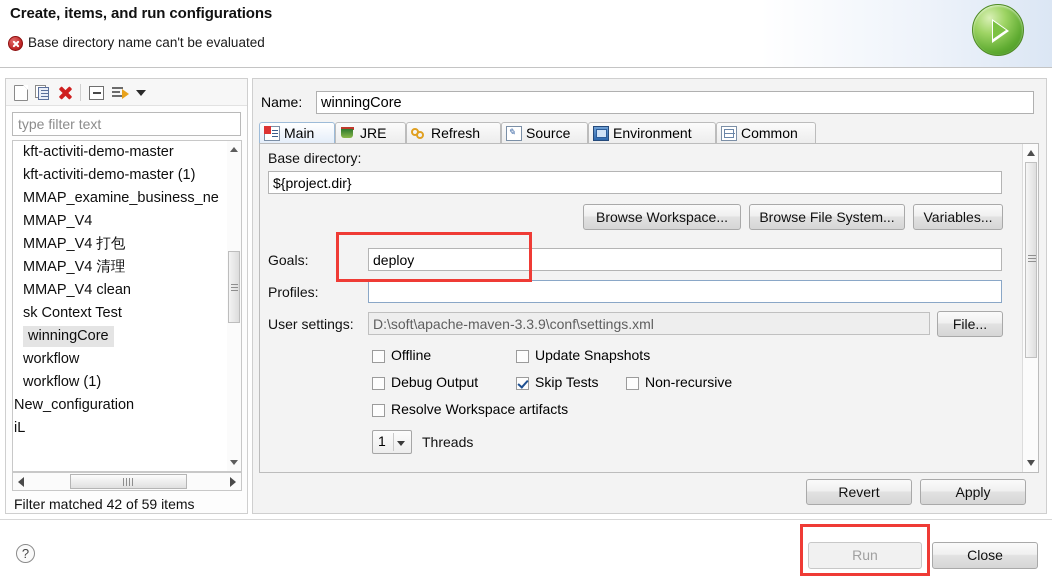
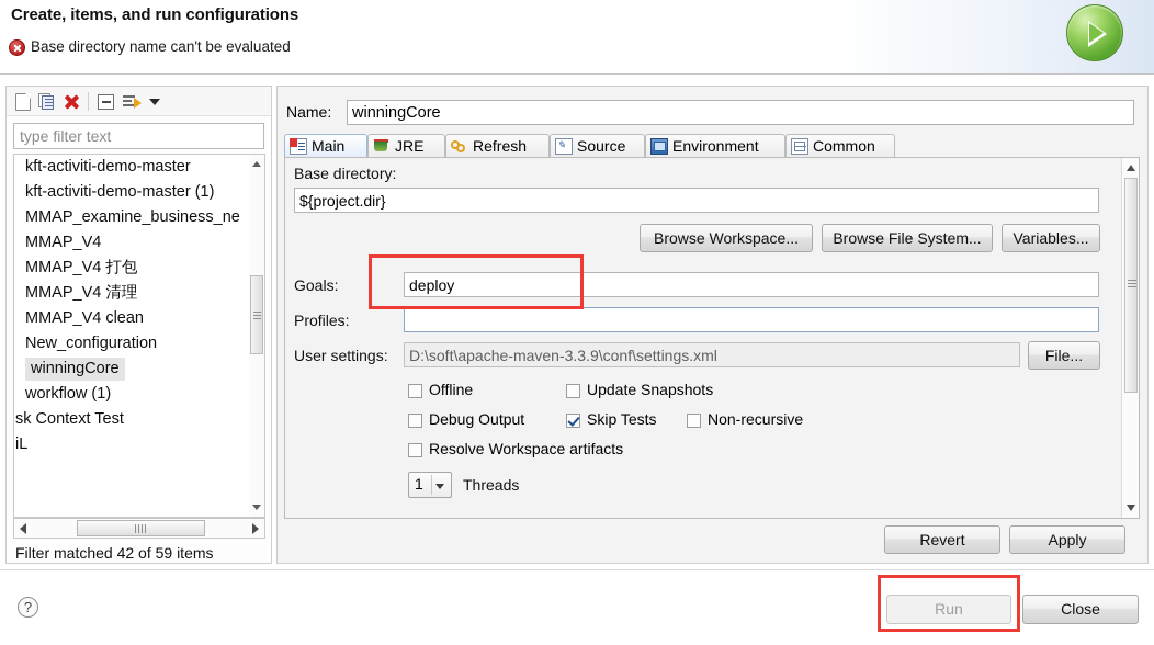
  Create, items, and run configurations
  Base directory name can't be evaluated
  type filter text
  kft-activiti-demo-master
  kft-activiti-demo-master (1)
  MMAP_examine_business_ne
  MMAP_V4
  MMAP_V4 打包
  MMAP_V4 清理
  MMAP_V4 clean
- sk Context Test
+ New_configuration
  winningCore
- workflow
  workflow (1)
- New_configuration
+ sk Context Test
  iL
  Filter matched 42 of 59 items
  Name:
  winningCore
  Main
  JRE
  Refresh
  ✎
  Source
  Environment
  Common
  Base directory:
  ${project.dir}
  Browse Workspace...
  Browse File System...
  Variables...
  Goals:
  deploy
  Profiles:
  User settings:
  D:\soft\apache-maven-3.3.9\conf\settings.xml
  File...
  Offline
  Update Snapshots
  Debug Output
  Skip Tests
  Non-recursive
  Resolve Workspace artifacts
  1
  Threads
  Revert
  Apply
  ?
  Run
  Close
